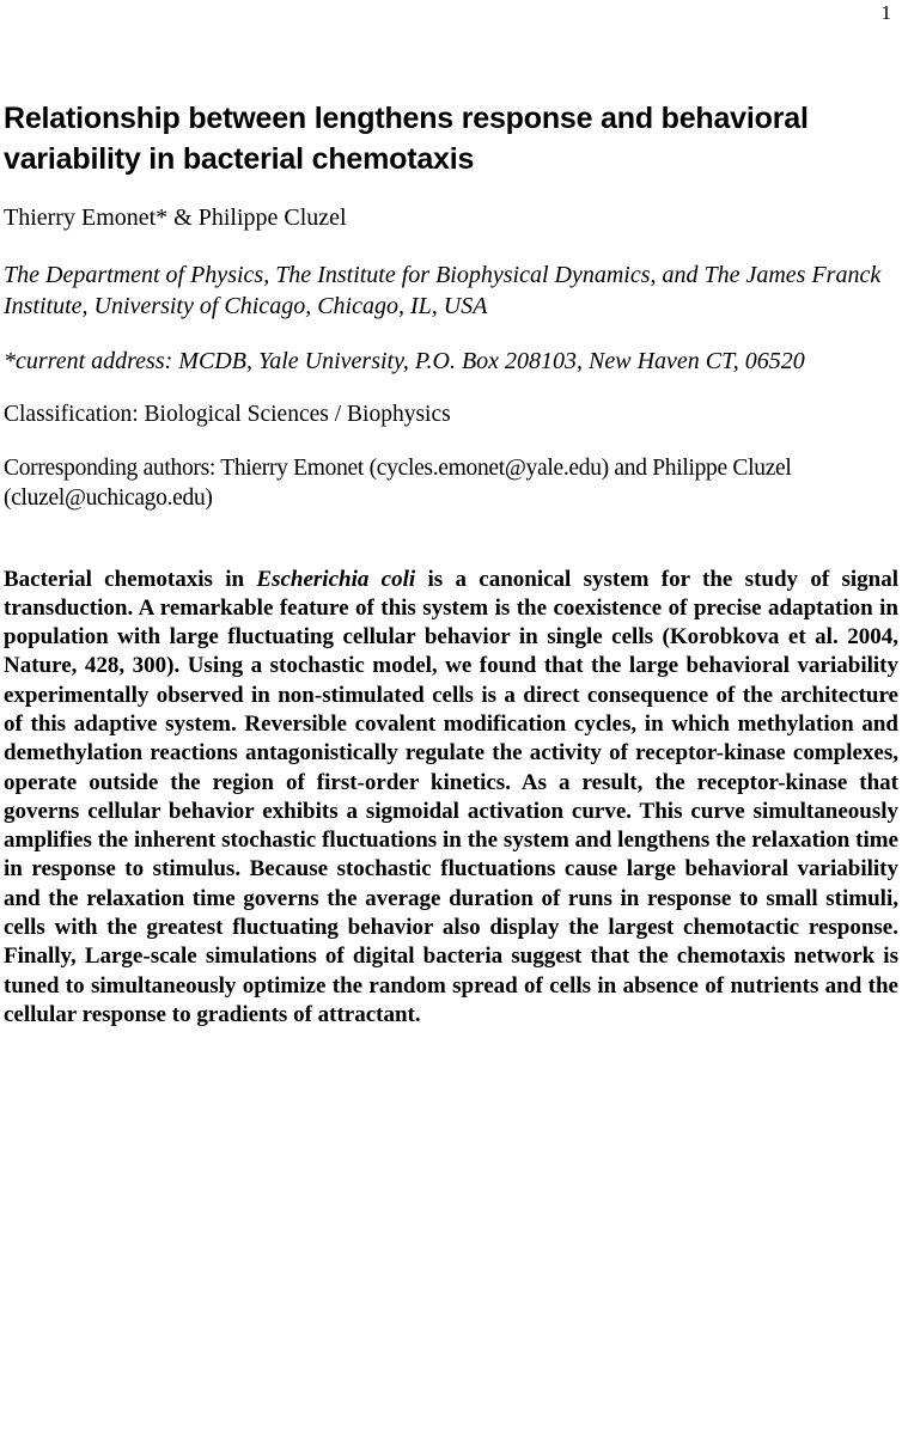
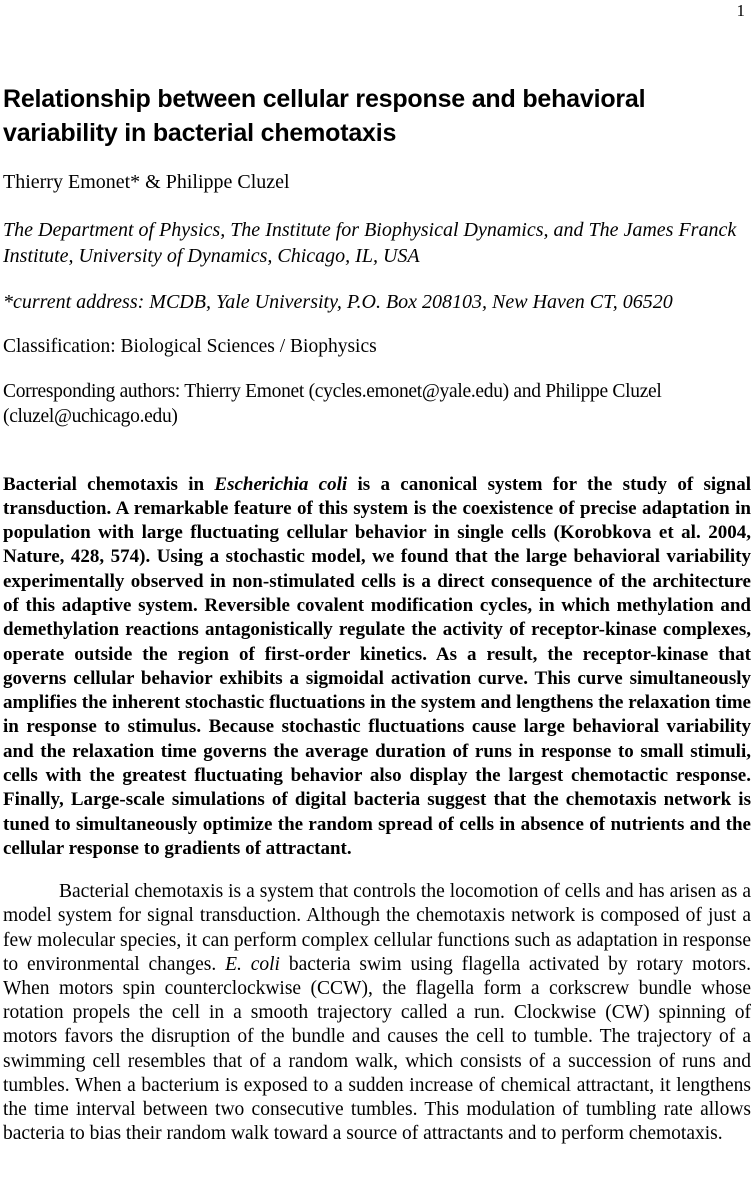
  1
- Relationship between lengthens response and behavioral variability in bacterial chemotaxis
+ Relationship between cellular response and behavioral variability in bacterial chemotaxis
  Thierry Emonet* & Philippe Cluzel
- The Department of Physics, The Institute for Biophysical Dynamics, and The James Franck Institute, University of Chicago, Chicago, IL, USA
+ The Department of Physics, The Institute for Biophysical Dynamics, and The James Franck Institute, University of Dynamics, Chicago, IL, USA
  *current address: MCDB, Yale University, P.O. Box 208103, New Haven CT, 06520
  Classification: Biological Sciences / Biophysics
  Corresponding authors: Thierry Emonet (cycles.emonet@yale.edu) and Philippe Cluzel (cluzel@uchicago.edu)
- Bacterial chemotaxis in Escherichia coli is a canonical system for the study of signal transduction. A remarkable feature of this system is the coexistence of precise adaptation in population with large fluctuating cellular behavior in single cells (Korobkova et al. 2004, Nature, 428, 300). Using a stochastic model, we found that the large behavioral variability experimentally observed in non-stimulated cells is a direct consequence of the architecture of this adaptive system. Reversible covalent modification cycles, in which methylation and demethylation reactions antagonistically regulate the activity of receptor-kinase complexes, operate outside the region of first-order kinetics. As a result, the receptor-kinase that governs cellular behavior exhibits a sigmoidal activation curve. This curve simultaneously amplifies the inherent stochastic fluctuations in the system and lengthens the relaxation time in response to stimulus. Because stochastic fluctuations cause large behavioral variability and the relaxation time governs the average duration of runs in response to small stimuli, cells with the greatest fluctuating behavior also display the largest chemotactic response. Finally, Large-scale simulations of digital bacteria suggest that the chemotaxis network is tuned to simultaneously optimize the random spread of cells in absence of nutrients and the cellular response to gradients of attractant.
+ Bacterial chemotaxis in Escherichia coli is a canonical system for the study of signal transduction. A remarkable feature of this system is the coexistence of precise adaptation in population with large fluctuating cellular behavior in single cells (Korobkova et al. 2004, Nature, 428, 574). Using a stochastic model, we found that the large behavioral variability experimentally observed in non-stimulated cells is a direct consequence of the architecture of this adaptive system. Reversible covalent modification cycles, in which methylation and demethylation reactions antagonistically regulate the activity of receptor-kinase complexes, operate outside the region of first-order kinetics. As a result, the receptor-kinase that governs cellular behavior exhibits a sigmoidal activation curve. This curve simultaneously amplifies the inherent stochastic fluctuations in the system and lengthens the relaxation time in response to stimulus. Because stochastic fluctuations cause large behavioral variability and the relaxation time governs the average duration of runs in response to small stimuli, cells with the greatest fluctuating behavior also display the largest chemotactic response. Finally, Large-scale simulations of digital bacteria suggest that the chemotaxis network is tuned to simultaneously optimize the random spread of cells in absence of nutrients and the cellular response to gradients of attractant.
+ Bacterial chemotaxis is a system that controls the locomotion of cells and has arisen as a model system for signal transduction. Although the chemotaxis network is composed of just a few molecular species, it can perform complex cellular functions such as adaptation in response to environmental changes. E. coli bacteria swim using flagella activated by rotary motors. When motors spin counterclockwise (CCW), the flagella form a corkscrew bundle whose rotation propels the cell in a smooth trajectory called a run. Clockwise (CW) spinning of motors favors the disruption of the bundle and causes the cell to tumble. The trajectory of a swimming cell resembles that of a random walk, which consists of a succession of runs and tumbles. When a bacterium is exposed to a sudden increase of chemical attractant, it lengthens the time interval between two consecutive tumbles. This modulation of tumbling rate allows bacteria to bias their random walk toward a source of attractants and to perform chemotaxis.
